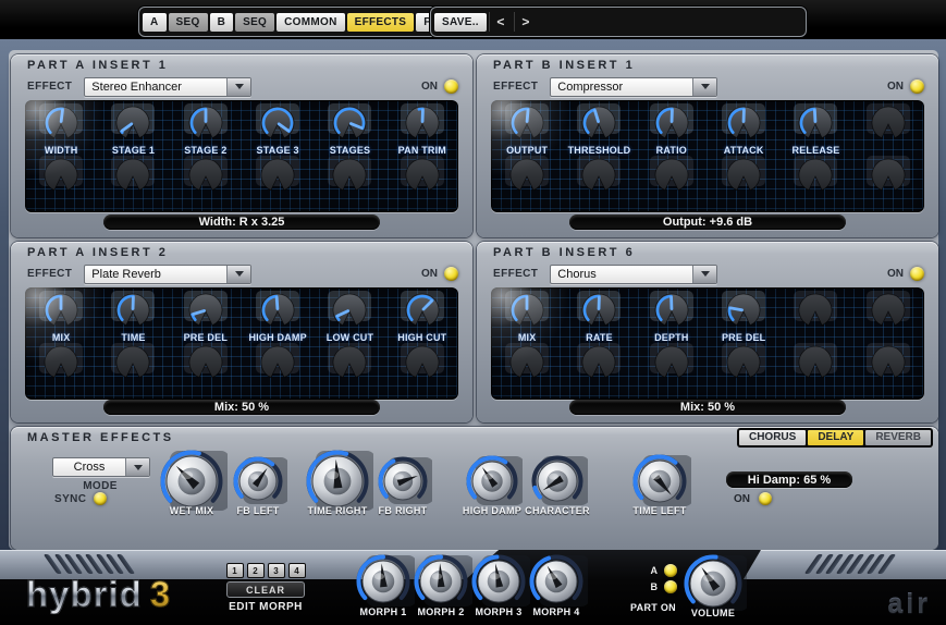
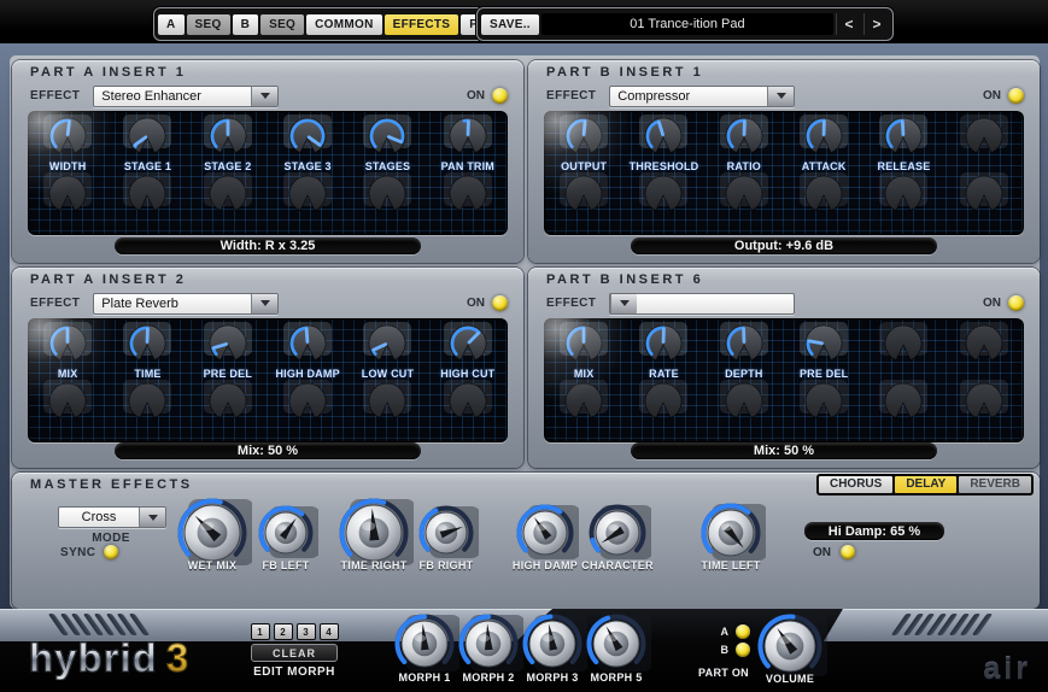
  A
  SEQ
  B
  SEQ
  COMMON
  EFFECTS
  SAVE..
+ 01 Trance-ition Pad
  <
  >
  PART A INSERT 1
  EFFECT
  Stereo Enhancer
  ON
  Width: R x 3.25
  PART B INSERT 1
  EFFECT
  Compressor
  ON
  Output: +9.6 dB
  PART A INSERT 2
  EFFECT
  Plate Reverb
  ON
  Mix: 50 %
  PART B INSERT 6
  EFFECT
- Chorus
  ON
  Mix: 50 %
  MASTER EFFECTS
  CHORUS
  DELAY
  REVERB
  Cross
  MODE
  SYNC
  WET MIX
  FB LEFT
  TIME RIGHT
  FB RIGHT
  HIGH DAMP
  CHARACTER
  TIME LEFT
  Hi Damp: 65 %
  ON
  hybrid 3
  1
  2
  3
  4
  CLEAR
  EDIT MORPH
  MORPH 1
  MORPH 2
  MORPH 3
- MORPH 4
+ MORPH 5
  VOLUME
  A
  B
  PART ON
  air
